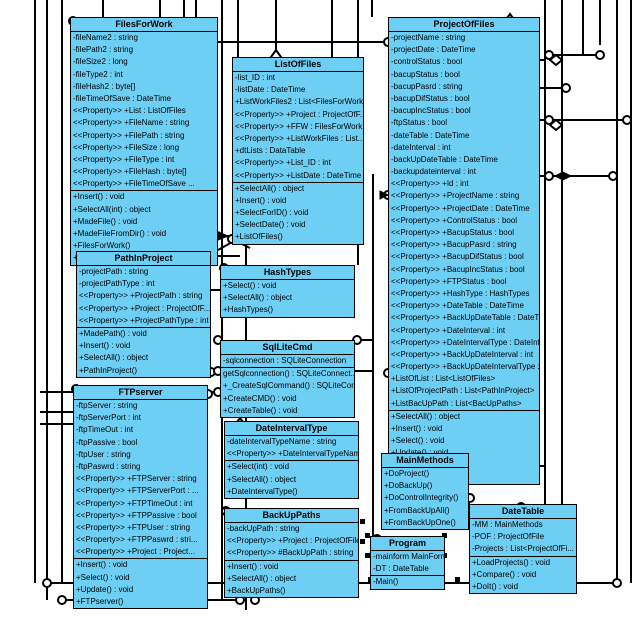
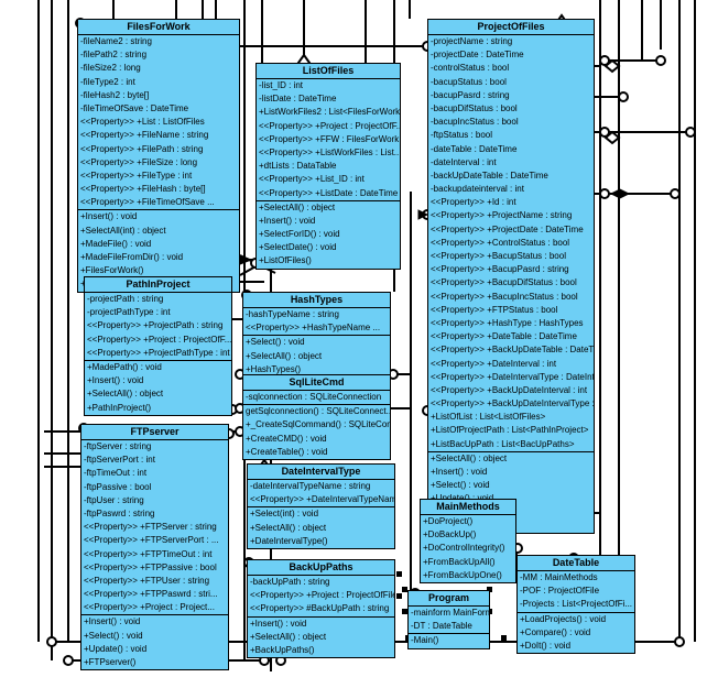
  FilesForWork
  -fileName2 : string
  -filePath2 : string
  -fileSize2 : long
  -fileType2 : int
  -fileHash2 : byte[]
  -fileTimeOfSave : DateTime
  <<Property>> +List : ListOfFiles
  <<Property>> +FileName : string
  <<Property>> +FilePath : string
  <<Property>> +FileSize : long
  <<Property>> +FileType : int
  <<Property>> +FileHash : byte[]
  <<Property>> +FileTimeOfSave ...
  +Insert() : void
  +SelectAll(int) : object
  +MadeFile() : void
  +MadeFileFromDir() : void
  +FilesForWork()
  ListOfFiles
  -list_ID : int
  -listDate : DateTime
  +ListWorkFiles2 : List<FilesForWork
  <<Property>> +Project : ProjectOfF.
  <<Property>> +FFW : FilesForWork
  <<Property>> +ListWorkFiles : List..
  +dtLists : DataTable
  <<Property>> +List_ID : int
  <<Property>> +ListDate : DateTime
  +SelectAll() : object
  +Insert() : void
  +SelectForID() : void
  +SelectDate() : void
  +ListOfFiles()
  ProjectOfFiles
  -projectName : string
  -projectDate : DateTime
  -controlStatus : bool
  -bacupStatus : bool
  -bacupPasrd : string
  -bacupDifStatus : bool
  -bacupIncStatus : bool
  -ftpStatus : bool
  -dateTable : DateTime
  -dateInterval : int
  -backUpDateTable : DateTime
  -backupdateinterval : int
  <<Property>> +Id : int
  <<Property>> +ProjectName : string
  <<Property>> +ProjectDate : DateTime
  <<Property>> +ControlStatus : bool
  <<Property>> +BacupStatus : bool
  <<Property>> +BacupPasrd : string
  <<Property>> +BacupDifStatus : bool
  <<Property>> +BacupIncStatus : bool
  <<Property>> +FTPStatus : bool
  <<Property>> +HashType : HashTypes
  <<Property>> +DateTable : DateTime
  <<Property>> +BackUpDateTable : DateT
  <<Property>> +DateInterval : int
  <<Property>> +DateIntervalType : DateInt
  <<Property>> +BackUpDateInterval : int
  <<Property>> +BackUpDateIntervalType :
  +ListOfList : List<ListOfFiles>
  +ListOfProjectPath : List<PathInProject>
  +ListBacUpPath : List<BacUpPaths>
  +SelectAll() : object
  +Insert() : void
  +Select() : void
  PathInProject
  -projectPath : string
  -projectPathType : int
  <<Property>> +ProjectPath : string
  <<Property>> +Project : ProjectOfF...
  <<Property>> +ProjectPathType : int
  +MadePath() : void
  +Insert() : void
  +SelectAll() : object
  +PathInProject()
  HashTypes
+ -hashTypeName : string
+ <<Property>> +HashTypeName ...
  +Select() : void
  +SelectAll() : object
  +HashTypes()
  SqlLiteCmd
  -sqlconnection : SQLiteConnection
  getSqlconnection() : SQLiteConnect..
  +_CreateSqlCommand() : SQLiteCo
  +CreateCMD() : void
  +CreateTable() : void
  FTPserver
  -ftpServer : string
  -ftpServerPort : int
  -ftpTimeOut : int
  -ftpPassive : bool
  -ftpUser : string
  -ftpPaswrd : string
  <<Property>> +FTPServer : string
  <<Property>> +FTPServerPort : ...
  <<Property>> +FTPTimeOut : int
  <<Property>> +FTPPassive : bool
  <<Property>> +FTPUser : string
  <<Property>> +FTPPaswrd : stri...
  <<Property>> +Project : Project...
  +Insert() : void
  +Select() : void
  +Update() : void
  +FTPserver()
  DateIntervalType
  -dateIntervalTypeName : string
  <<Property>> +DateIntervalTypeNam
  +Select(int) : void
  +SelectAll() : object
  +DateIntervalType()
  BackUpPaths
  -backUpPath : string
  <<Property>> +Project : ProjectOfFil
  <<Property>> #BackUpPath : string
  +Insert() : void
  +SelectAll() : object
  +BackUpPaths()
  MainMethods
  +DoProject()
  +DoBackUp()
  +DoControlIntegrity()
  +FromBackUpAll()
  +FromBackUpOne()
  Program
  -mainform MainForm
  -DT : DateTable
  -Main()
  DateTable
  -MM : MainMethods
  -POF : ProjectOfFile
  -Projects : List<ProjectOfFi...
  +LoadProjects() : void
  +Compare() : void
  +DoIt() : void
